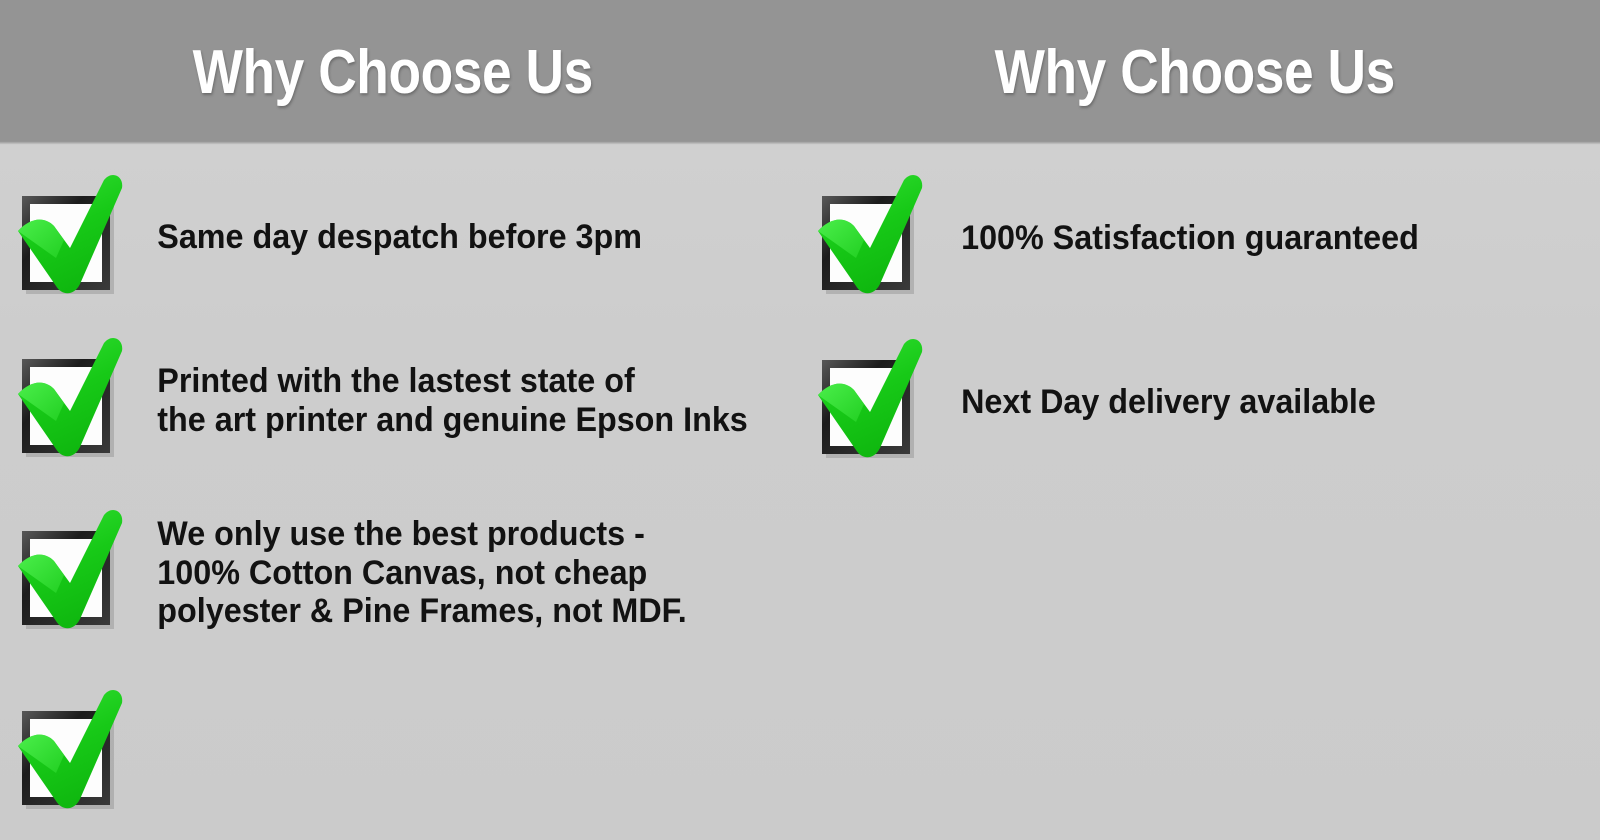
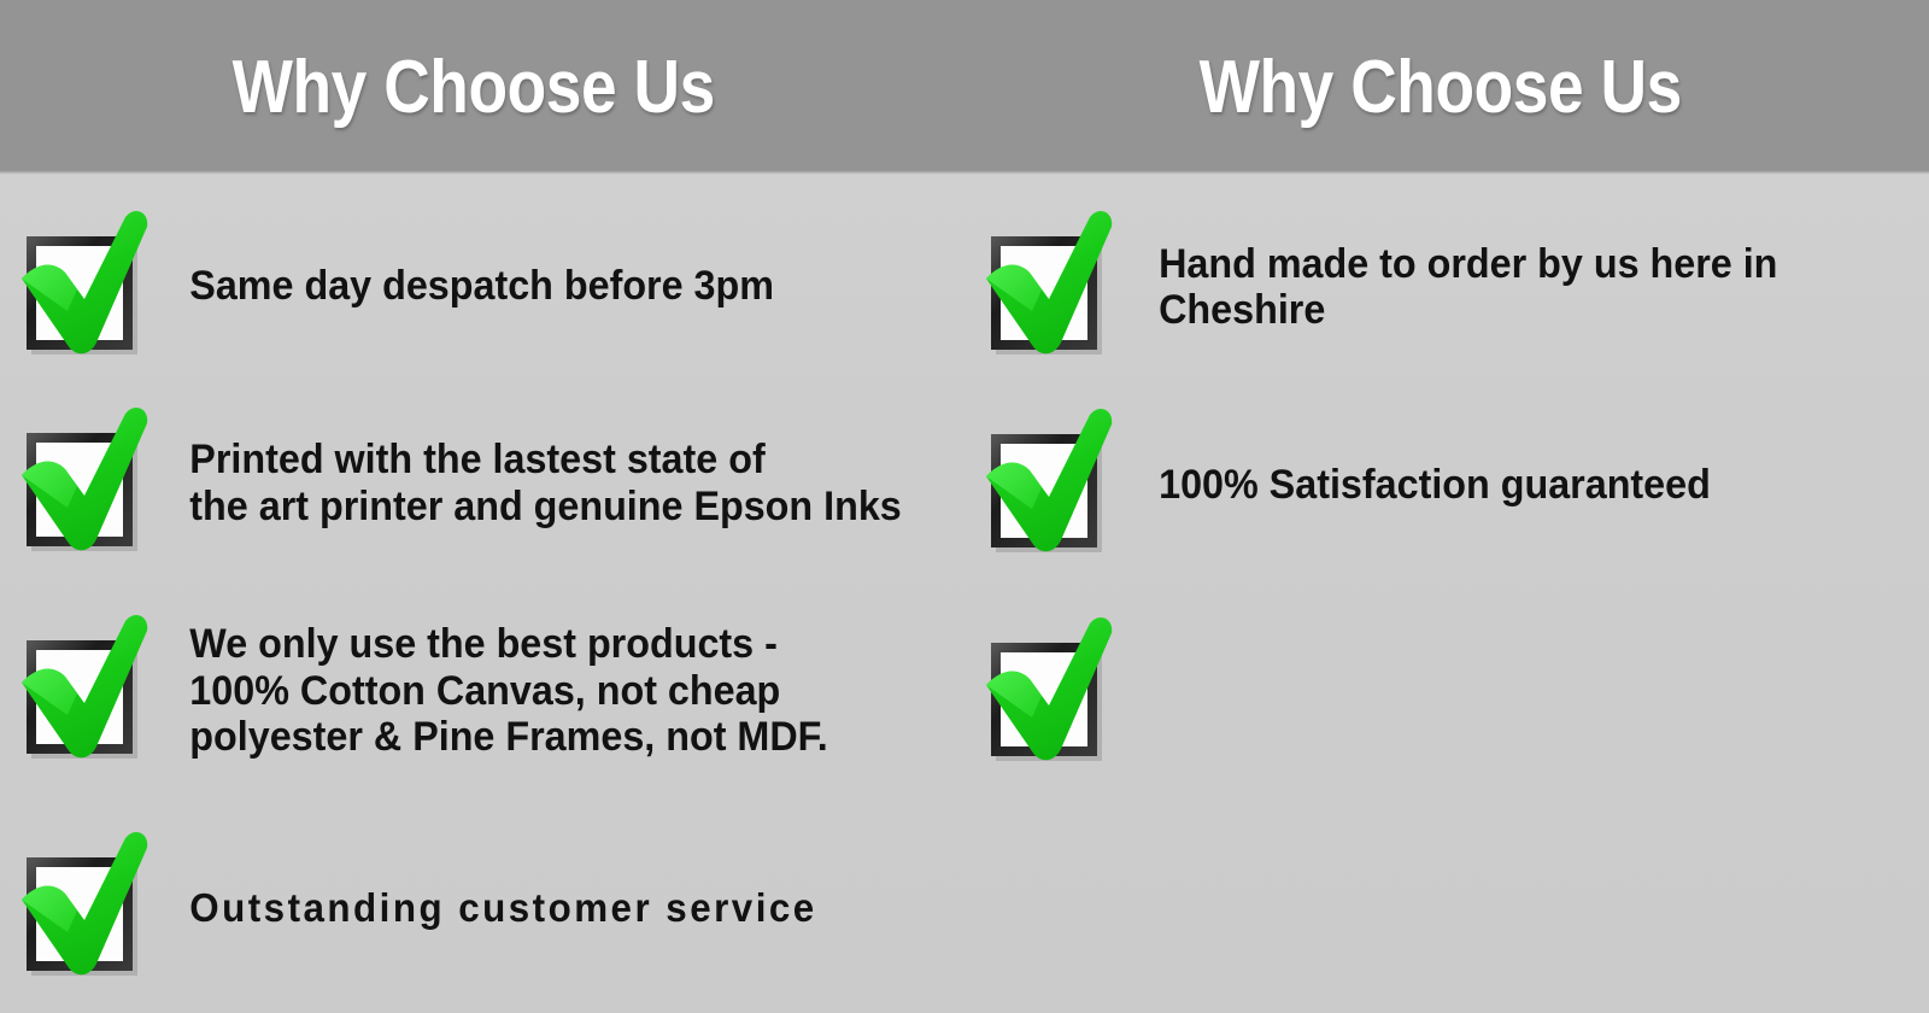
  Why Choose Us
  Why Choose Us
  Same day despatch before 3pm
  Printed with the lastest state of
  the art printer and genuine Epson Inks
  We only use the best products -
  100% Cotton Canvas, not cheap
  polyester & Pine Frames, not MDF.
+ Outstanding customer service
+ Hand made to order by us here in
+ Cheshire
  100% Satisfaction guaranteed
- Next Day delivery available
